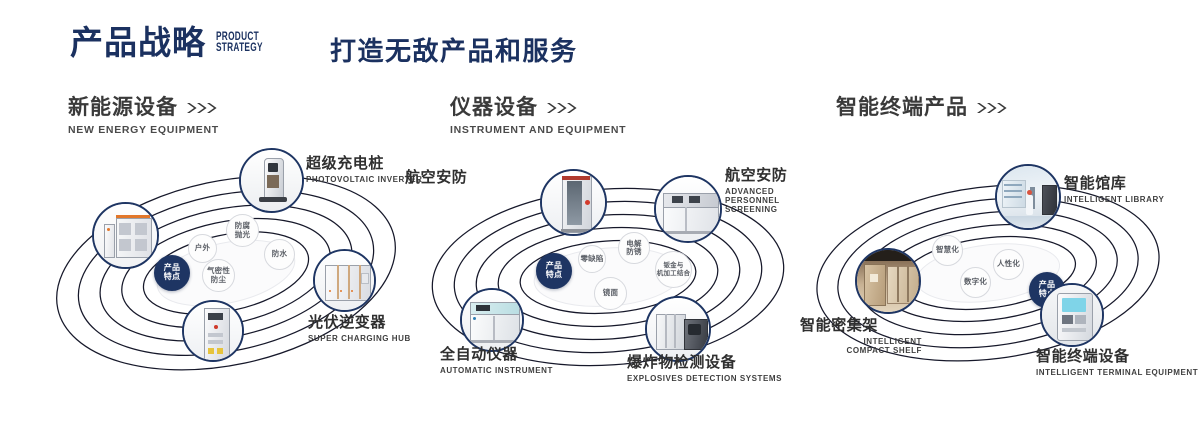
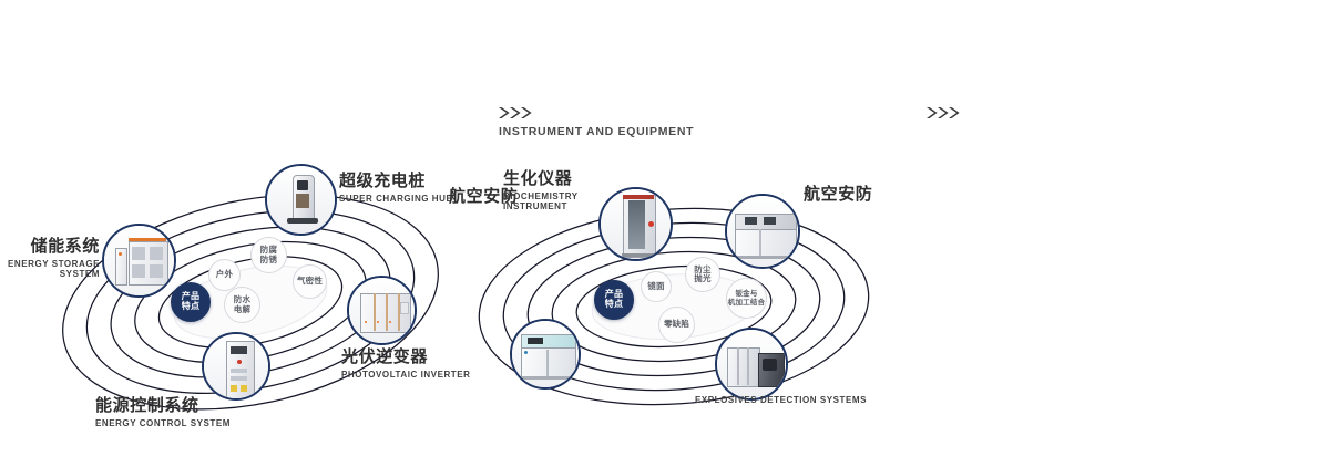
- 产品战略
- PRODUCT
- STRATEGY
- 打造无敌产品和服务
- 新能源设备
- NEW ENERGY EQUIPMENT
- 仪器设备
  INSTRUMENT AND EQUIPMENT
- 智能终端产品
  产品
  特点
  户外
  防腐
- 抛光
+ 防锈
- 气密性
+ 防水
- 防尘
+ 电解
- 防水
+ 气密性
+ 储能系统
+ ENERGY STORAGE SYSTEM
  超级充电桩
- PHOTOVOLTAIC INVERTER
+ SUPER CHARGING HUB
  光伏逆变器
- SUPER CHARGING HUB
+ PHOTOVOLTAIC INVERTER
+ 能源控制系统
+ ENERGY CONTROL SYSTEM
  航空安防
  产品
  特点
- 零缺陷
+ 镜面
- 电解
+ 防尘
- 防锈
+ 抛光
- 镜面
+ 零缺陷
+ 生化仪器
+ BIOCHEMISTRY INSTRUMENT
  航空安防
- ADVANCED PERSONNEL SCREENING
- 爆炸物检测设备
  EXPLOSIVES DETECTION SYSTEMS
- 全自动仪器
- AUTOMATIC INSTRUMENT
- 智慧化
- 人性化
- 数字化
- 智能馆库
- INTELLIGENT LIBRARY
- 智能终端设备
- INTELLIGENT TERMINAL EQUIPMENT
- 智能密集架
- INTELLIGENT COMPACT SHELF
